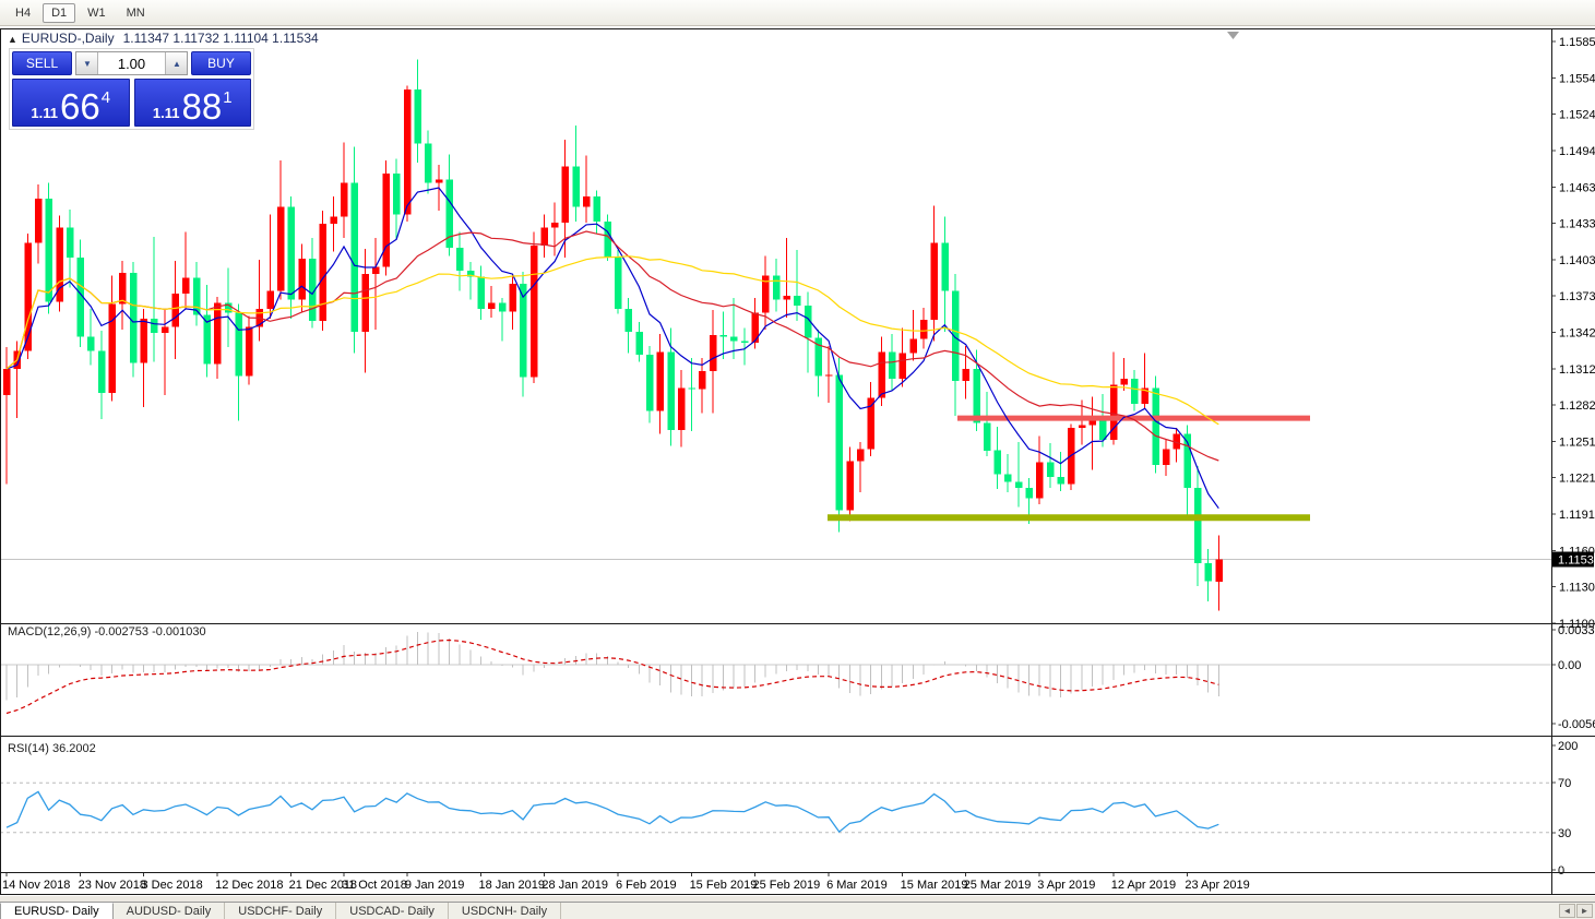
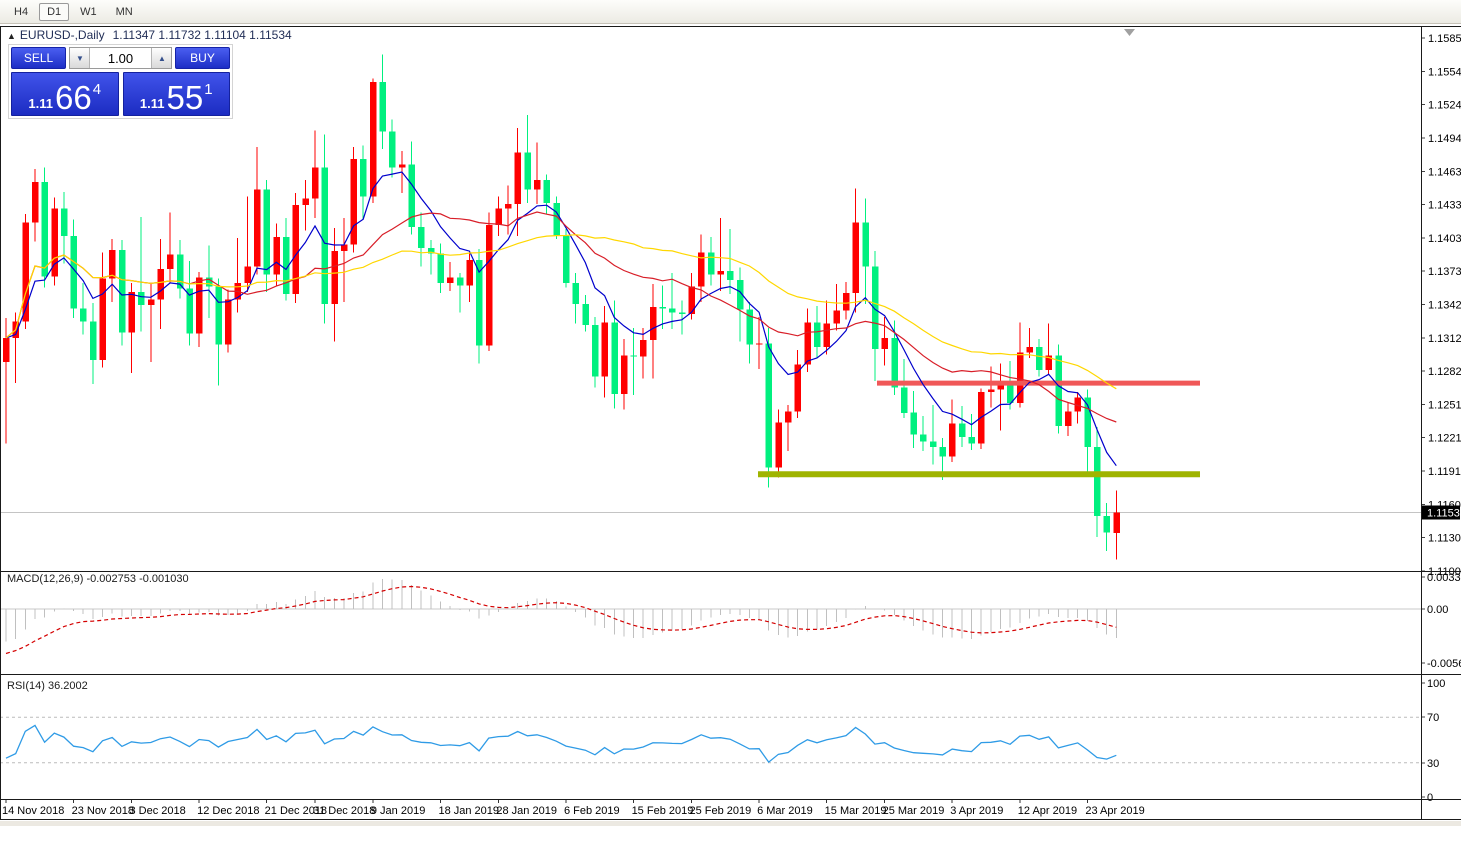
  H4
  D1
  W1
  MN
  0.0033
  0.00
- 200
+ 100
  70
  30
  0
  1.1585
  1.1554
  1.1524
  1.1494
  1.1463
  1.1433
  1.1403
  1.1373
  1.1342
  1.1312
  1.1282
  1.1251
  1.1221
  1.1191
  1.1130
  1.1153
  14 Nov 2018
  23 Nov 2018
  3 Dec 2018
  12 Dec 2018
  21 Dec 2018
- 31 Oct 2018
+ 31 Dec 2018
  9 Jan 2019
  18 Jan 2019
  28 Jan 2019
  6 Feb 2019
  15 Feb 2019
  25 Feb 2019
  6 Mar 2019
  15 Mar 2019
  25 Mar 2019
  3 Apr 2019
  12 Apr 2019
  23 Apr 2019
  ▲ EURUSD-,Daily 1.11347 1.11732 1.11104 1.11534
  SELL
  ▼
  1.00
  ▲
  BUY
  1.11
  66
  4
  1.11
- 88
+ 55
  1
  MACD(12,26,9) -0.002753 -0.001030
  RSI(14) 36.2002
- EURUSD- Daily
- AUDUSD- Daily
- USDCHF- Daily
- USDCAD- Daily
- USDCNH- Daily
- ◄
- ►
